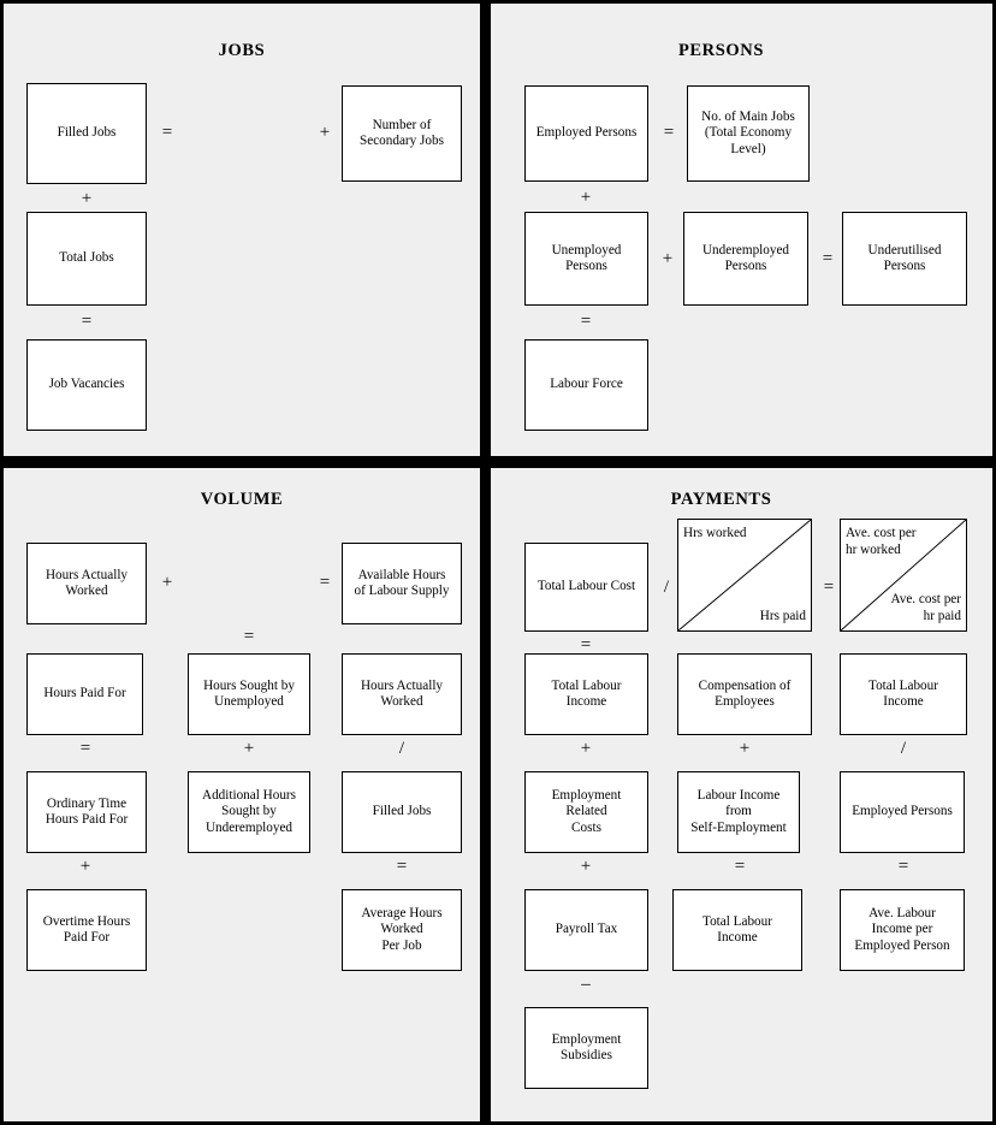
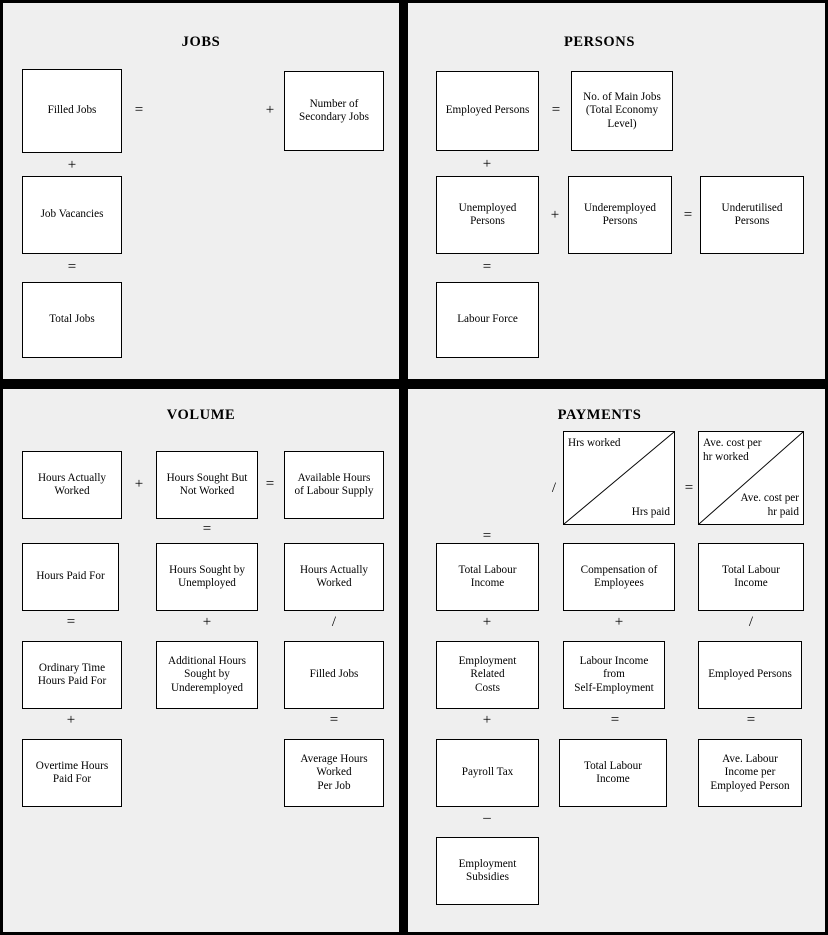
  JOBS
  Filled Jobs
  =
  +
  Number of
  Secondary Jobs
  +
- Total Jobs
+ Job Vacancies
  =
- Job Vacancies
+ Total Jobs
  PERSONS
  Employed Persons
  =
  No. of Main Jobs
  (Total Economy
  Level)
  +
  Unemployed
  Persons
  +
  Underemployed
  Persons
  =
  Underutilised
  Persons
  =
  Labour Force
  VOLUME
  Hours Actually
  Worked
  +
+ Hours Sought But
+ Not Worked
  =
  Available Hours
  of Labour Supply
  =
  Hours Paid For
  Hours Sought by
  Unemployed
  Hours Actually
  Worked
  =
  +
  /
  Ordinary Time
  Hours Paid For
  Additional Hours
  Sought by
  Underemployed
  Filled Jobs
  +
  =
  Overtime Hours
  Paid For
  Average Hours
  Worked
  Per Job
  PAYMENTS
- Total Labour Cost
  /
  Hrs worked
  Hrs paid
  =
  Ave. cost per
  hr worked
  Ave. cost per
  hr paid
  =
  Total Labour
  Income
  Compensation of
  Employees
  Total Labour
  Income
  +
  +
  /
  Employment
  Related
  Costs
  Labour Income
  from
  Self-Employment
  Employed Persons
  +
  =
  =
  Payroll Tax
  Total Labour
  Income
  Ave. Labour
  Income per
  Employed Person
  –
  Employment
  Subsidies
